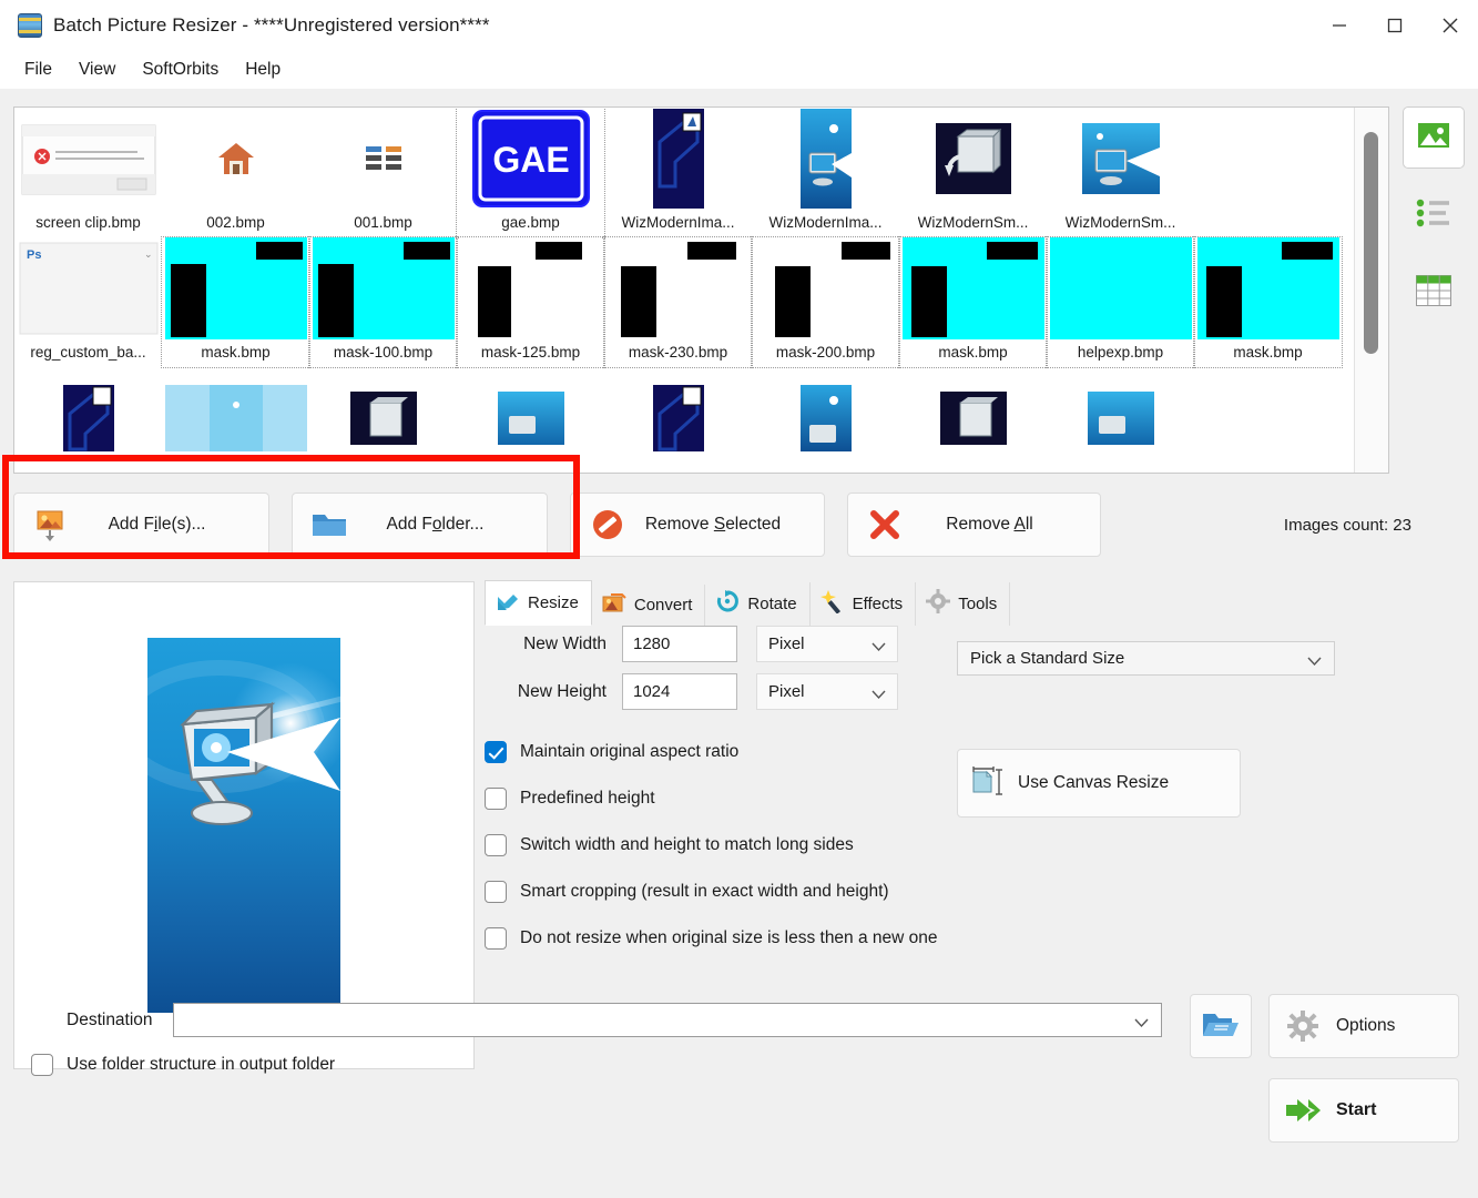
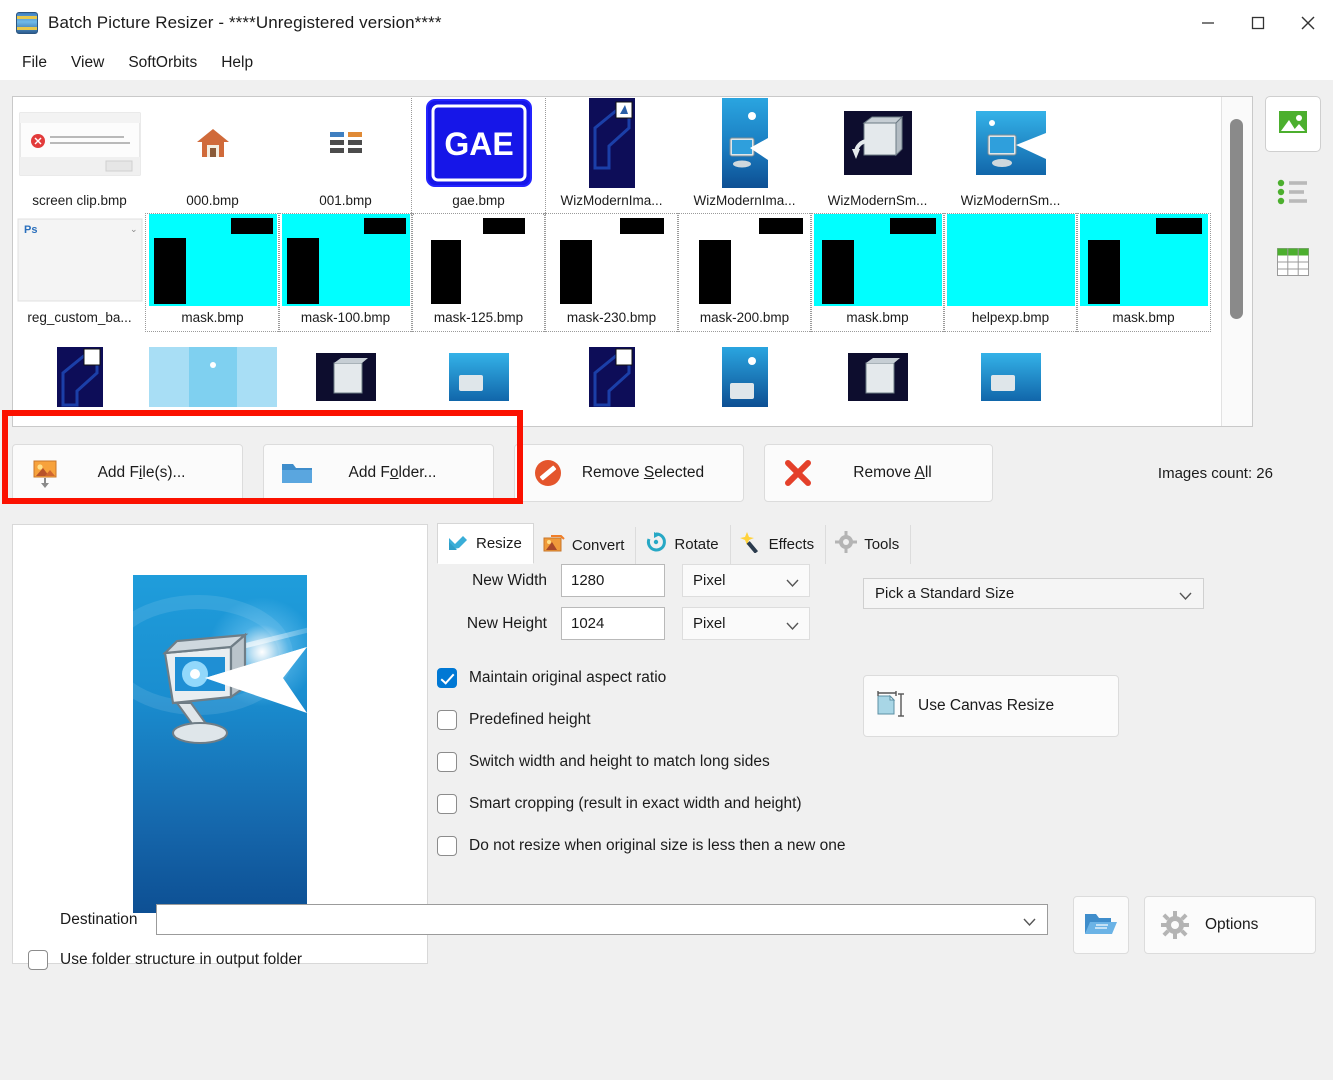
  Batch Picture Resizer - ****Unregistered version****
  File
  View
  SoftOrbits
  Help
  screen clip.bmp
- 002.bmp
+ 000.bmp
  001.bmp
  GAE
  gae.bmp
  WizModernIma...
  WizModernIma...
  WizModernSm...
  WizModernSm...
  Ps
  ⌄
  reg_custom_ba...
  mask.bmp
  mask-100.bmp
  mask-125.bmp
  mask-230.bmp
  mask-200.bmp
  mask.bmp
  helpexp.bmp
  mask.bmp
  Add File(s)...
  Add Folder...
  Remove Selected
  Remove All
- Images count: 23
+ Images count: 26
  Resize
  Convert
  Rotate
  Effects
  Tools
  New Width
  1280
  Pixel
  New Height
  1024
  Pixel
  Maintain original aspect ratio
  Predefined height
  Switch width and height to match long sides
  Smart cropping (result in exact width and height)
  Do not resize when original size is less then a new one
  Pick a Standard Size
  Use Canvas Resize
  Destination
  Use folder structure in output folder
  Options
- Start
